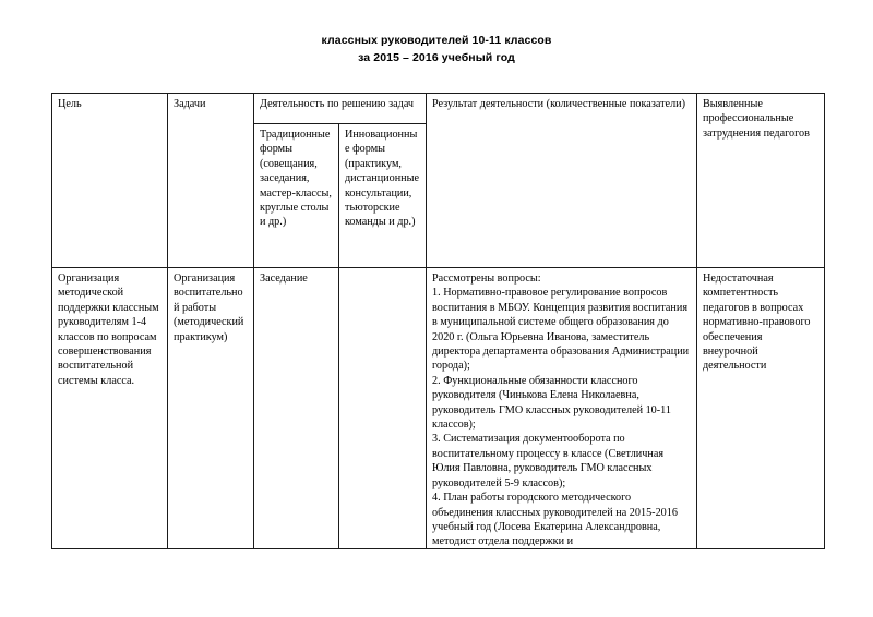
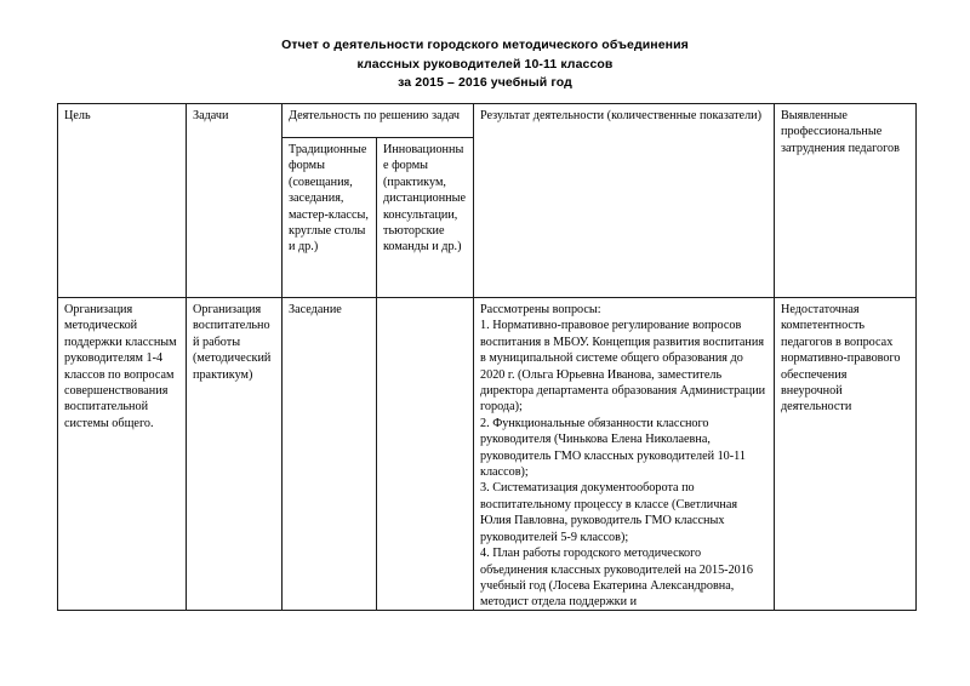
+ Отчет о деятельности городского методического объединения
  классных руководителей 10-11 классов
  за 2015 – 2016 учебный год
  Цель	Задачи	Деятельность по решению задач	Результат деятельности (количественные показатели)	Выявленные профессиональные затруднения педагогов
  Традиционные формы (совещания, заседания, мастер-классы, круглые столы и др.)	Инновационные формы (практикум, дистанционные консультации, тьюторские команды и др.)
- Организация методической поддержки классным руководителям 1-4 классов по вопросам совершенствования воспитательной системы класса.	Организация воспитательной работы (методический практикум)	Заседание		Рассмотрены вопросы: 1. Нормативно-правовое регулирование вопросов воспитания в МБОУ. Концепция развития воспитания в муниципальной системе общего образования до 2020 г. (Ольга Юрьевна Иванова, заместитель директора департамента образования Администрации города); 2. Функциональные обязанности классного руководителя (Чинькова Елена Николаевна, руководитель ГМО классных руководителей 10-11 классов); 3. Систематизация документооборота по воспитательному процессу в классе (Светличная Юлия Павловна, руководитель ГМО классных руководителей 5-9 классов); 4. План работы городского методического объединения классных руководителей на 2015-2016 учебный год (Лосева Екатерина Александровна, методист отдела поддержки и	Недостаточная компетентность педагогов в вопросах нормативно-правового обеспечения внеурочной деятельности
+ Организация методической поддержки классным руководителям 1-4 классов по вопросам совершенствования воспитательной системы общего.	Организация воспитательной работы (методический практикум)	Заседание		Рассмотрены вопросы: 1. Нормативно-правовое регулирование вопросов воспитания в МБОУ. Концепция развития воспитания в муниципальной системе общего образования до 2020 г. (Ольга Юрьевна Иванова, заместитель директора департамента образования Администрации города); 2. Функциональные обязанности классного руководителя (Чинькова Елена Николаевна, руководитель ГМО классных руководителей 10-11 классов); 3. Систематизация документооборота по воспитательному процессу в классе (Светличная Юлия Павловна, руководитель ГМО классных руководителей 5-9 классов); 4. План работы городского методического объединения классных руководителей на 2015-2016 учебный год (Лосева Екатерина Александровна, методист отдела поддержки и	Недостаточная компетентность педагогов в вопросах нормативно-правового обеспечения внеурочной деятельности
